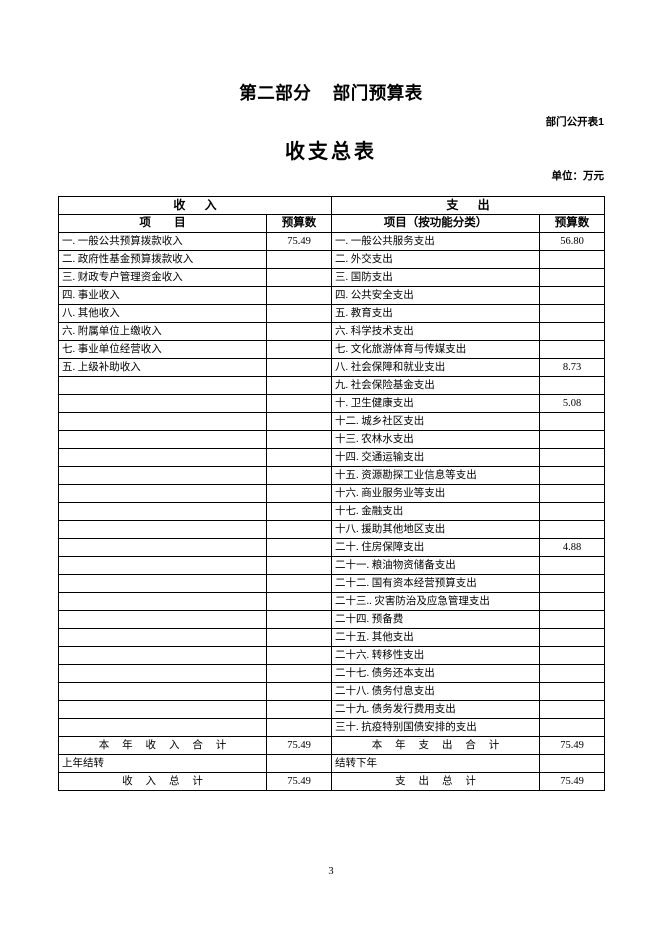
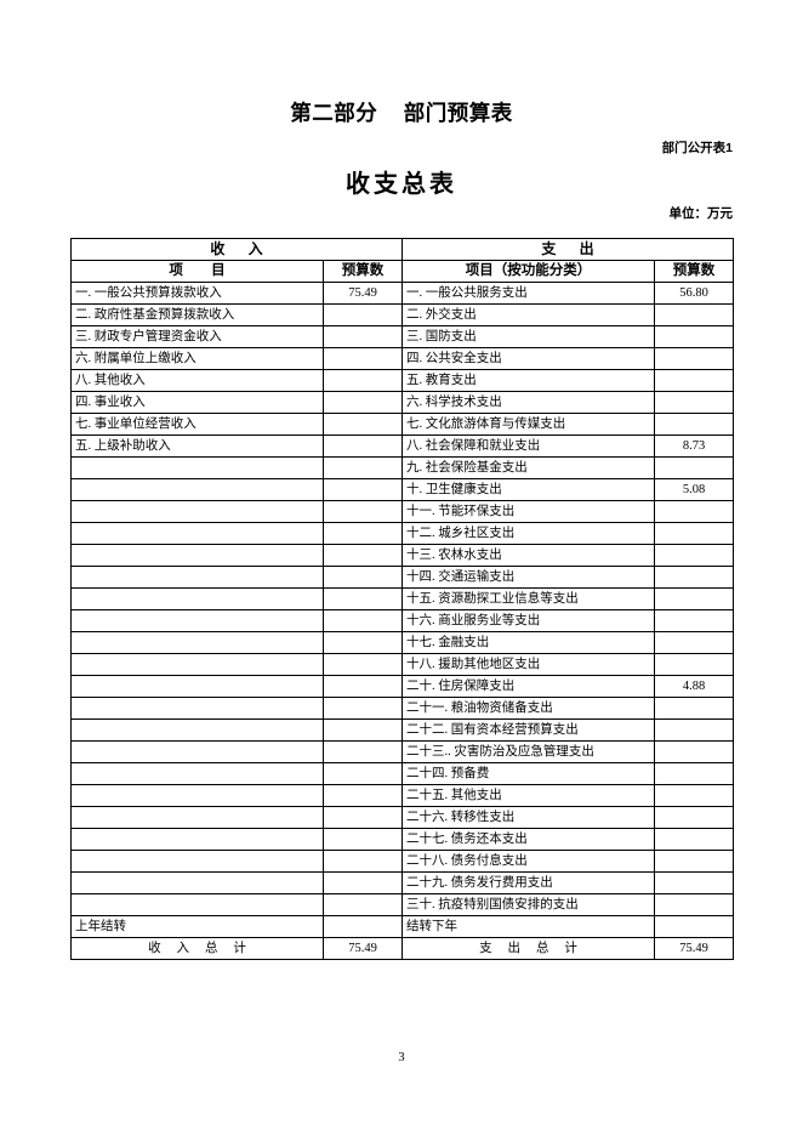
  第二部分 部门预算表
  部门公开表1
  收支总表
  单位：万元
  收 入	支 出
  项 目	预算数	项目（按功能分类）	预算数
  一. 一般公共预算拨款收入	75.49	一. 一般公共服务支出	56.80
  二. 政府性基金预算拨款收入		二. 外交支出
  三. 财政专户管理资金收入		三. 国防支出
- 四. 事业收入		四. 公共安全支出
+ 六. 附属单位上缴收入		四. 公共安全支出
  八. 其他收入		五. 教育支出
- 六. 附属单位上缴收入		六. 科学技术支出
+ 四. 事业收入		六. 科学技术支出
  七. 事业单位经营收入		七. 文化旅游体育与传媒支出
  五. 上级补助收入		八. 社会保障和就业支出	8.73
  		九. 社会保险基金支出
  		十. 卫生健康支出	5.08
+ 		十一. 节能环保支出
  		十二. 城乡社区支出
  		十三. 农林水支出
  		十四. 交通运输支出
  		十五. 资源勘探工业信息等支出
  		十六. 商业服务业等支出
  		十七. 金融支出
  		十八. 援助其他地区支出
  		二十. 住房保障支出	4.88
  		二十一. 粮油物资储备支出
  		二十二. 国有资本经营预算支出
  		二十三.. 灾害防治及应急管理支出
  		二十四. 预备费
  		二十五. 其他支出
  		二十六. 转移性支出
  		二十七. 债务还本支出
  		二十八. 债务付息支出
  		二十九. 债务发行费用支出
  		三十. 抗疫特别国债安排的支出
- 本 年 收 入 合 计	75.49	本 年 支 出 合 计	75.49
  上年结转		结转下年
  收 入 总 计	75.49	支 出 总 计	75.49
  3
